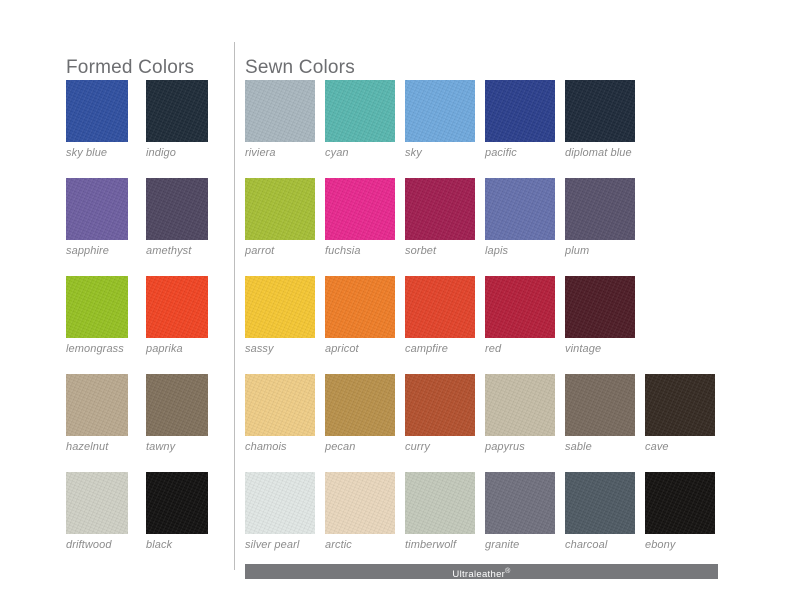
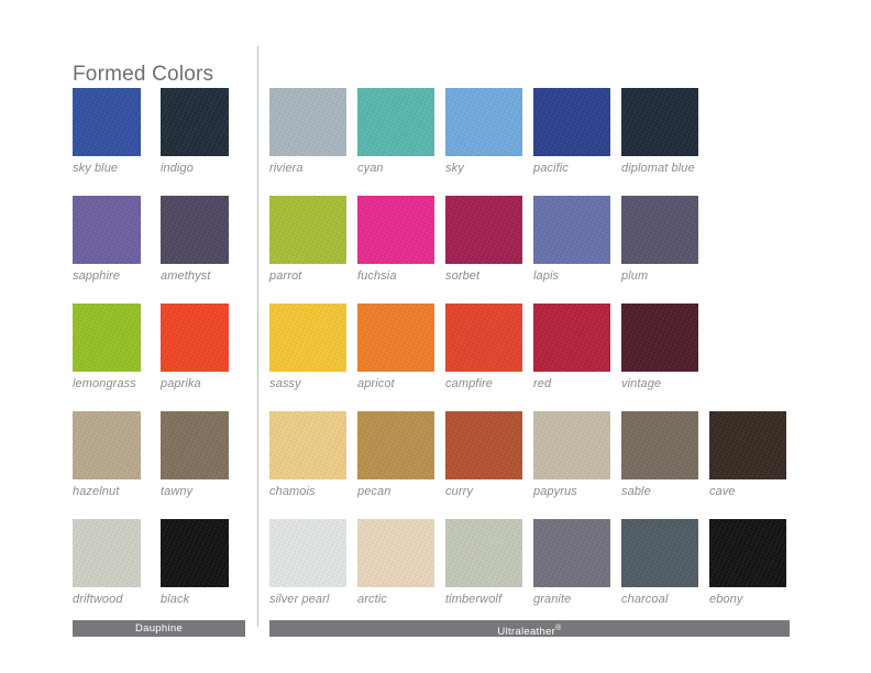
  Formed Colors
- Sewn Colors
  sky blue
  indigo
  sapphire
  amethyst
  lemongrass
  paprika
  hazelnut
  tawny
  driftwood
  black
  riviera
  cyan
  sky
  pacific
  diplomat blue
  parrot
  fuchsia
  sorbet
  lapis
  plum
  sassy
  apricot
  campfire
  red
  vintage
  chamois
  pecan
  curry
  papyrus
  sable
  cave
  silver pearl
  arctic
  timberwolf
  granite
  charcoal
  ebony
+ Dauphine
  Ultraleather
